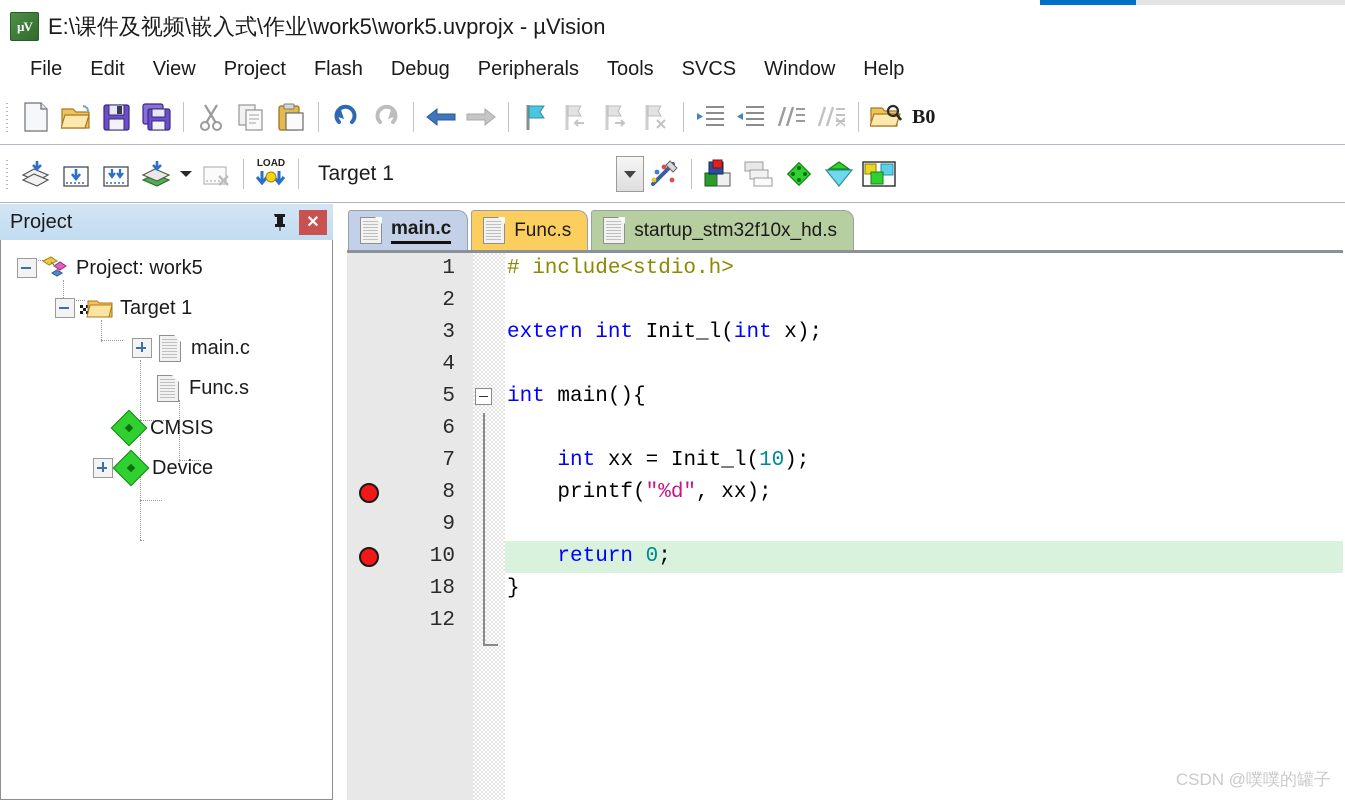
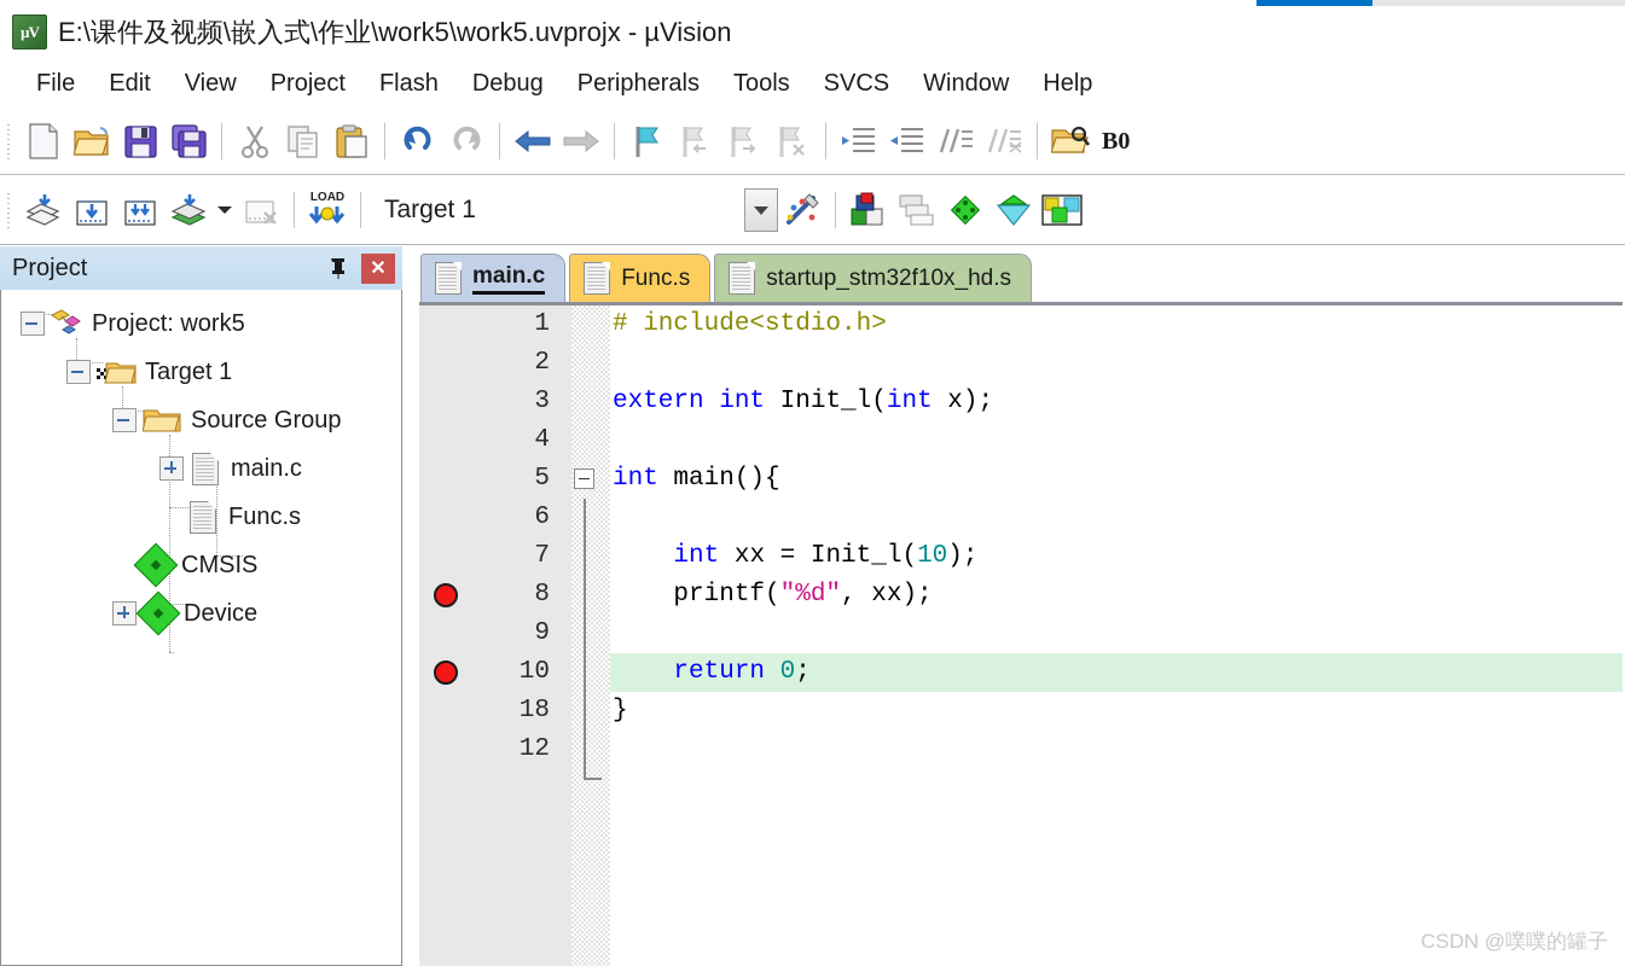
  E:\课件及视频\嵌入式\作业\work5\work5.uvprojx - µVision
  File
  Edit
  View
  Project
  Flash
  Debug
  Peripherals
  Tools
  SVCS
  Window
  Help
  B0
  LOAD
  Target 1
  Project
  ✕
  Project: work5
  Target 1
+ Source Group
  main.c
  Func.s
  CMSIS
  Device
  main.c
  Func.s
  startup_stm32f10x_hd.s
  1
  # include<stdio.h>
  2
  3
  extern int Init_l(int x);
  4
  5
  int main(){
  6
  7
  int xx = Init_l(10);
  8
  printf("%d", xx);
  9
  10
  return 0;
  18
  }
  12
  CSDN @噗噗的罐子
